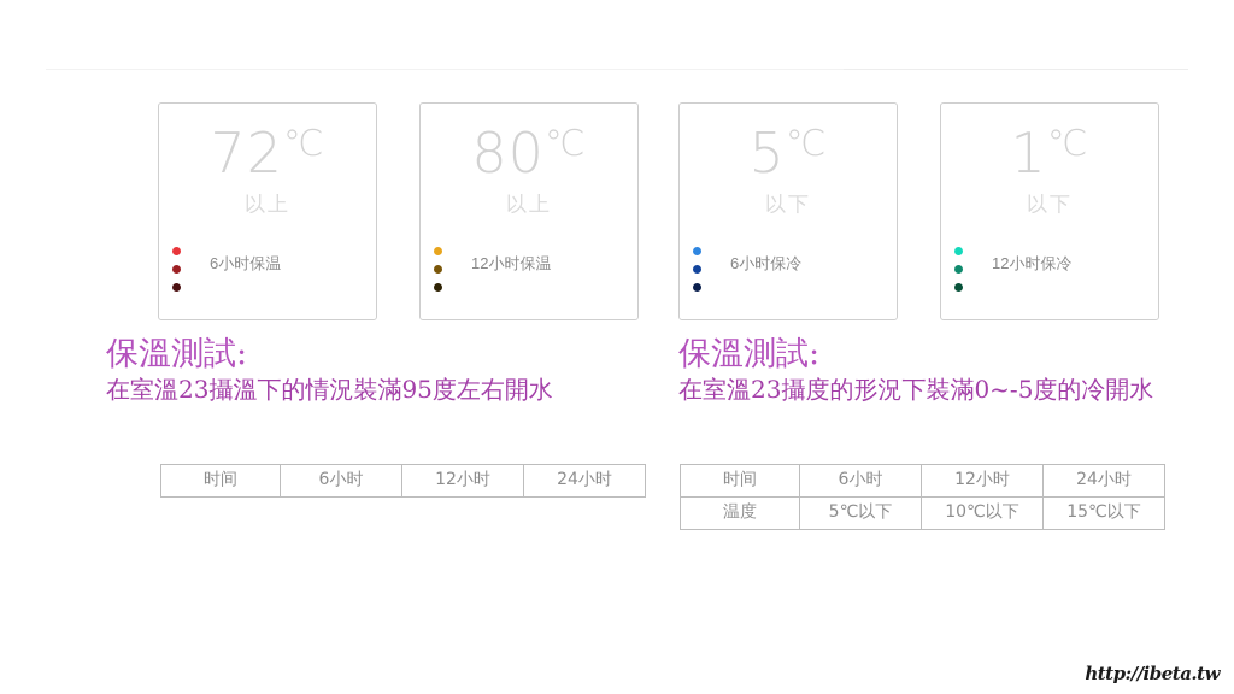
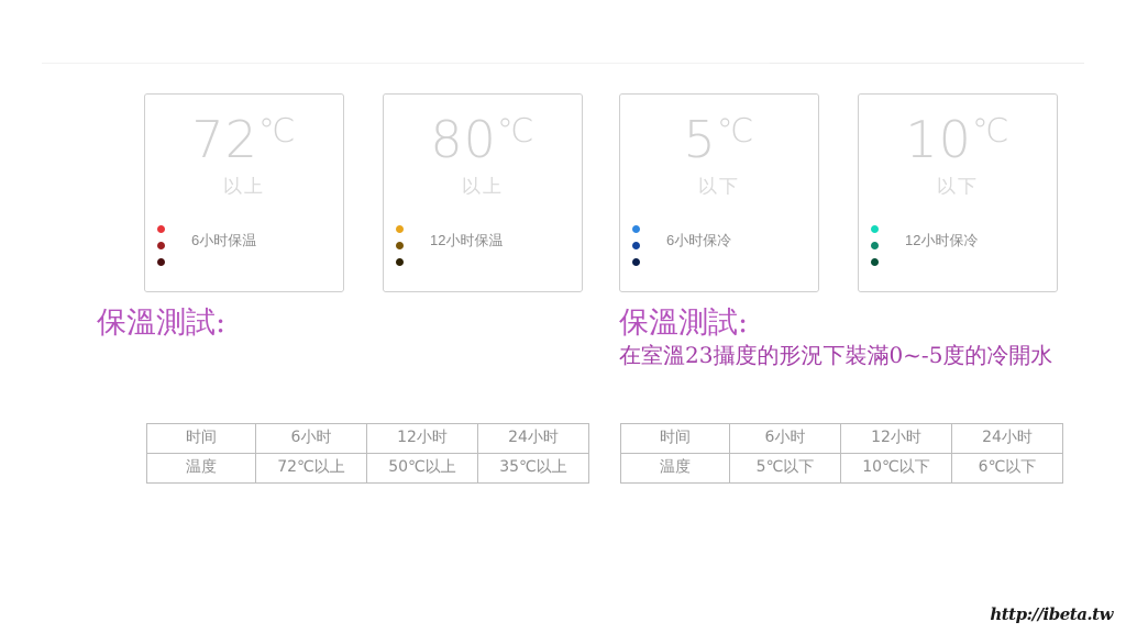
  72℃
  以上
  6小时保温
  80℃
  以上
  12小时保温
  5℃
  以下
  6小时保冷
- 1℃
+ 10℃
  以下
  12小时保冷
  保溫測試:
- 在室溫23攝溫下的情況裝滿95度左右開水
  保溫測試:
  在室溫23攝度的形況下裝滿0~-5度的冷開水
  时间	6小时	12小时	24小时
+ 温度	72℃以上	50℃以上	35℃以上
  时间	6小时	12小时	24小时
- 温度	5℃以下	10℃以下	15℃以下
+ 温度	5℃以下	10℃以下	6℃以下
  http://ibeta.tw
